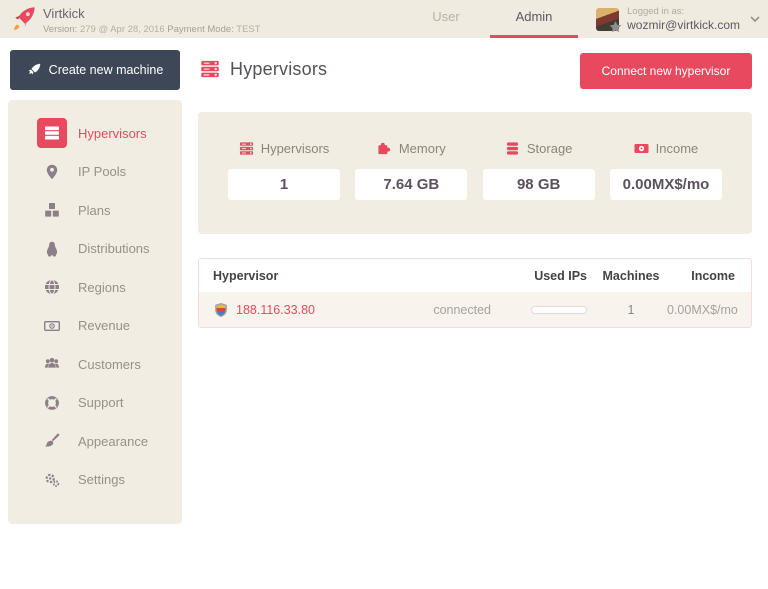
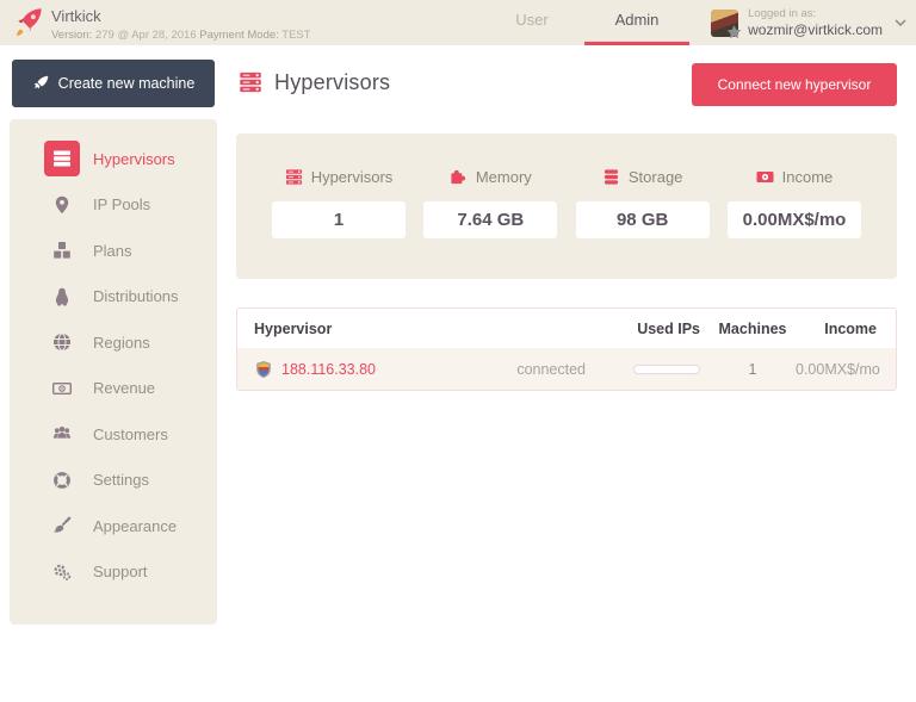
  Virtkick
  Version: 279 @ Apr 28, 2016 Payment Mode: TEST
  User
  Admin
  Logged in as:
  wozmir@virtkick.com
  Create new machine
  Hypervisors
  Connect new hypervisor
  Hypervisors
  IP Pools
  Plans
  Distributions
  Regions
  Revenue
  Customers
- Support
+ Settings
  Appearance
- Settings
+ Support
  Hypervisors
  1
  Memory
  7.64 GB
  Storage
  98 GB
  Income
  0.00MX$/mo
  Hypervisor
  Used IPs
  Machines
  Income
  188.116.33.80
  connected
  1
  0.00MX$/mo
